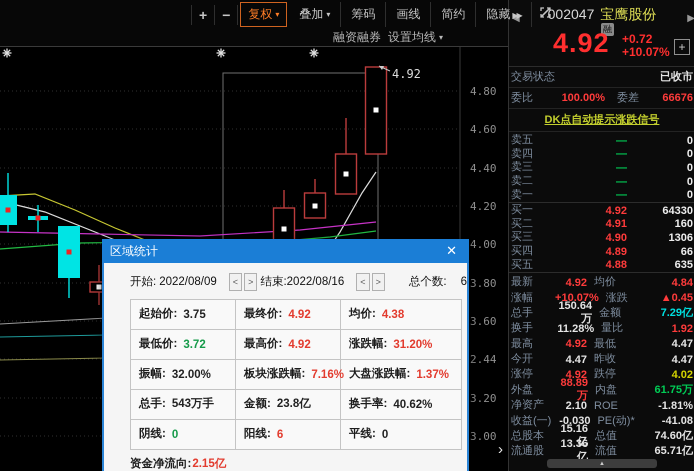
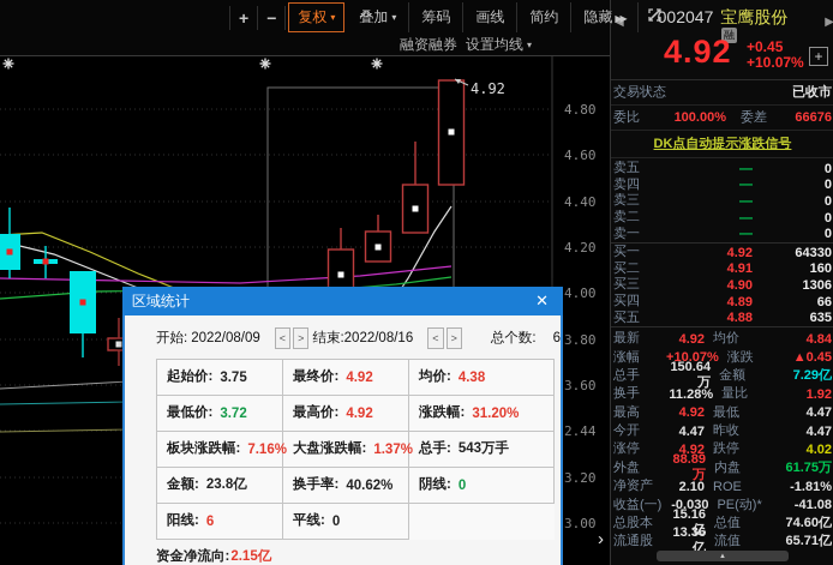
  +
  −
  复权 ▾
  叠加 ▾
  筹码
  画线
  简约
  隐藏 ▶▶
  融资融券
  设置均线 ▾
  4.80
  4.60
  4.40
  4.20
  4.00
  3.80
  3.60
  2.44
  3.20
  3.00
  4.92
  ›
  区域统计
  ✕
  开始:
  2022/08/09
  <
  >
  结束:
  2022/08/16
  <
  >
  总个数:
  6
  起始价:
  3.75
  最终价:
  4.92
  均价:
  4.38
  最低价:
  3.72
  最高价:
  4.92
  涨跌幅:
  31.20%
- 振幅:
- 32.00%
  板块涨跌幅:
  7.16%
  大盘涨跌幅:
  1.37%
  总手:
  543万手
  金额:
  23.8亿
  换手率:
  40.62%
  阴线:
  0
  阳线:
  6
  平线:
  0
  资金净流向:2.15亿
  ◀
  002047 宝鹰股份
  ▶
  融
  4.92
- +0.72
+ +0.45
  +10.07%
  +
  交易状态
  已收市
  委比
  100.00%
  委差
  66676
  DK点自动提示涨跌信号
  卖五
  —
  0
  卖四
  —
  0
  卖三
  —
  0
  卖二
  —
  0
  卖一
  —
  0
  买一
  4.92
  64330
  买二
  4.91
  160
  买三
  4.90
  1306
  买四
  4.89
  66
  买五
  4.88
  635
  最新
  4.92
  均价
  4.84
  涨幅
  +10.07%
  涨跌
  ▲0.45
  总手
  150.64万
  金额
  7.29亿
  换手
  11.28%
  量比
  1.92
  最高
  4.92
  最低
  4.47
  今开
  4.47
  昨收
  4.47
  涨停
  4.92
  跌停
  4.02
  外盘
  88.89万
  内盘
  61.75万
  净资产
  2.10
  ROE
  -1.81%
  收益(一)
  -0.030
  PE(动)*
  -41.08
  总股本
  15.16亿
  总值
  74.60亿
  流通股
  13.36亿
  流值
  65.71亿
